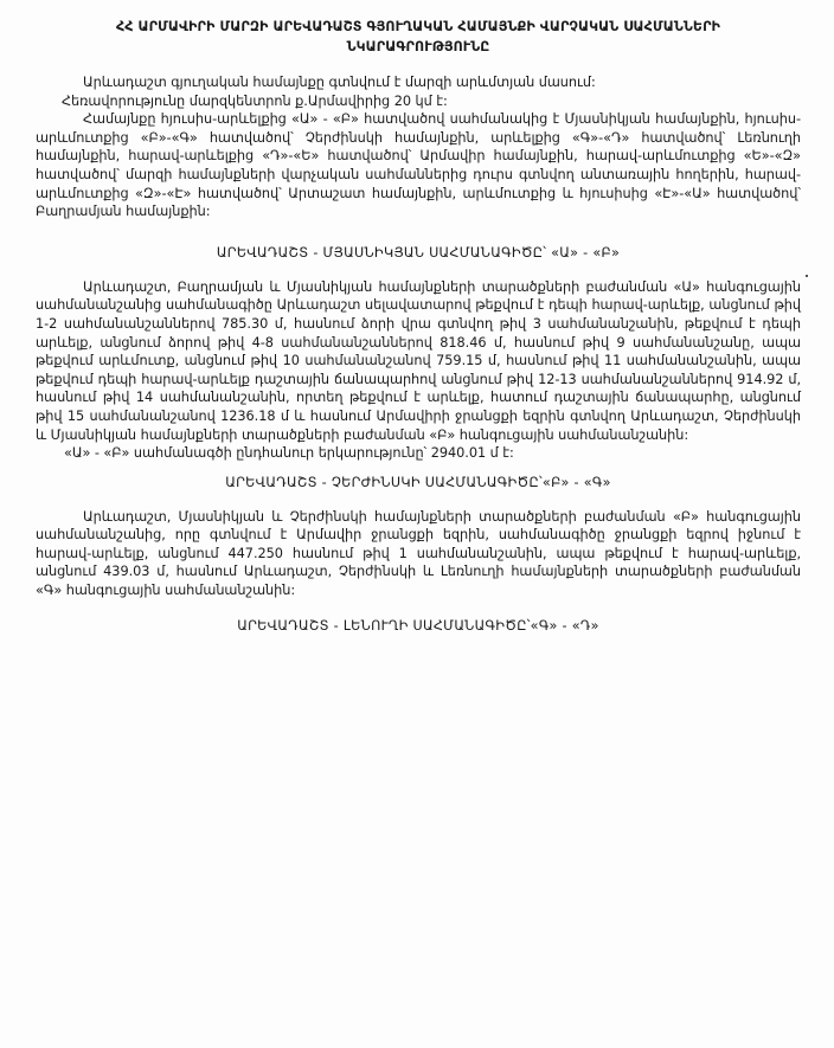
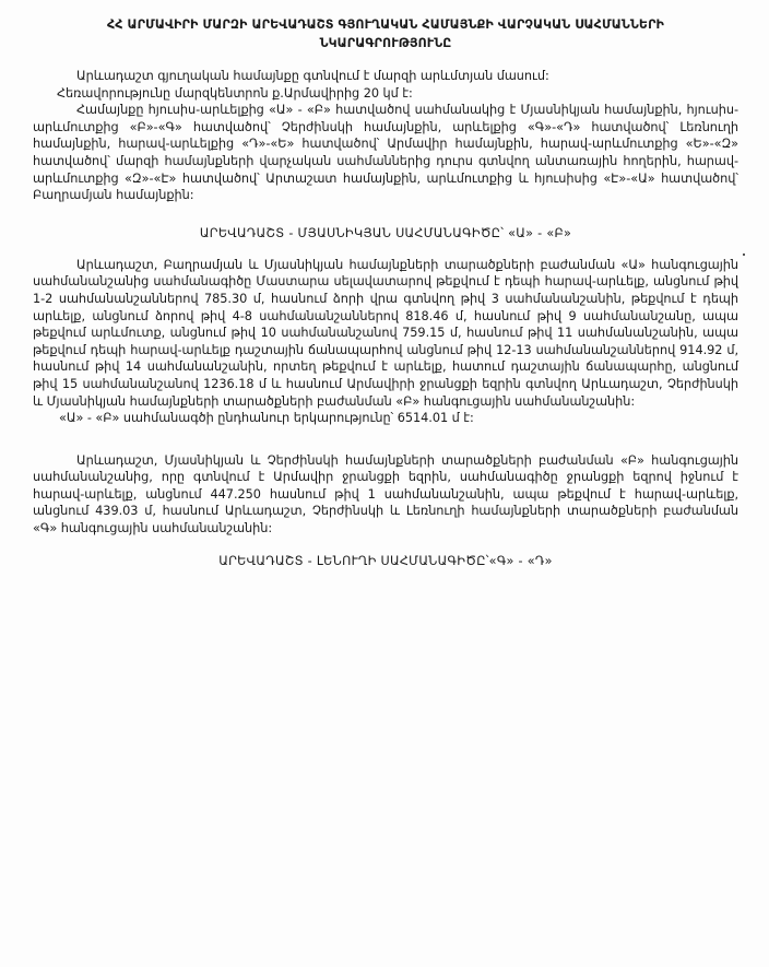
  ՀՀ ԱՐՄԱՎԻՐԻ ՄԱՐԶԻ ԱՐԵՎԱԴԱՇՏ ԳՅՈՒՂԱԿԱՆ ՀԱՄԱՅՆՔԻ ՎԱՐՉԱԿԱՆ ՍԱՀՄԱՆՆԵՐԻ
  ՆԿԱՐԱԳՐՈՒԹՅՈՒՆԸ
  Արևադաշտ գյուղական համայնքը գտնվում է մարզի արևմտյան մասում:
  Հեռավորությունը մարզկենտրոն ք.Արմավիրից 20 կմ է:
  Համայնքը հյուսիս-արևելքից «Ա» - «Բ» հատվածով սահմանակից է Մյասնիկյան համայնքին, հյուսիս-արևմուտքից «Բ»-«Գ» հատվածով՝ Չերժինսկի համայնքին, արևելքից «Գ»-«Դ» հատվածով՝ Լեռնուղի համայնքին, հարավ-արևելքից «Դ»-«Ե» հատվածով՝ Արմավիր համայնքին, հարավ-արևմուտքից «Ե»-«Զ» հատվածով՝ մարզի համայնքների վարչական սահմաններից դուրս գտնվող անտառային հողերին, հարավ-արևմուտքից «Զ»-«Է» հատվածով՝ Արտաշատ համայնքին, արևմուտքից և հյուսիսից «Է»-«Ա» հատվածով՝ Բաղրամյան համայնքին:
  ԱՐԵՎԱԴԱՇՏ - ՄՅԱՍՆԻԿՅԱՆ ՍԱՀՄԱՆԱԳԻԾԸ՝ «Ա» - «Բ»
- Արևադաշտ, Բաղրամյան և Մյասնիկյան համայնքների տարածքների բաժանման «Ա» հանգուցային սահմանանշանից սահմանագիծը Արևադաշտ սելավատարով թեքվում է դեպի հարավ-արևելք, անցնում թիվ 1-2 սահմանանշաններով 785.30 մ, հասնում ձորի վրա գտնվող թիվ 3 սահմանանշանին, թեքվում է դեպի արևելք, անցնում ձորով թիվ 4-8 սահմանանշաններով 818.46 մ, հասնում թիվ 9 սահմանանշանը, ապա թեքվում արևմուտք, անցնում թիվ 10 սահմանանշանով 759.15 մ, հասնում թիվ 11 սահմանանշանին, ապա թեքվում դեպի հարավ-արևելք դաշտային ճանապարհով անցնում թիվ 12-13 սահմանանշաններով 914.92 մ, հասնում թիվ 14 սահմանանշանին, որտեղ թեքվում է արևելք, հատում դաշտային ճանապարհը, անցնում թիվ 15 սահմանանշանով 1236.18 մ և հասնում Արմավիրի ջրանցքի եզրին գտնվող Արևադաշտ, Չերժինսկի և Մյասնիկյան համայնքների տարածքների բաժանման «Բ» հանգուցային սահմանանշանին:
+ Արևադաշտ, Բաղրամյան և Մյասնիկյան համայնքների տարածքների բաժանման «Ա» հանգուցային սահմանանշանից սահմանագիծը Մաստարա սելավատարով թեքվում է դեպի հարավ-արևելք, անցնում թիվ 1-2 սահմանանշաններով 785.30 մ, հասնում ձորի վրա գտնվող թիվ 3 սահմանանշանին, թեքվում է դեպի արևելք, անցնում ձորով թիվ 4-8 սահմանանշաններով 818.46 մ, հասնում թիվ 9 սահմանանշանը, ապա թեքվում արևմուտք, անցնում թիվ 10 սահմանանշանով 759.15 մ, հասնում թիվ 11 սահմանանշանին, ապա թեքվում դեպի հարավ-արևելք դաշտային ճանապարհով անցնում թիվ 12-13 սահմանանշաններով 914.92 մ, հասնում թիվ 14 սահմանանշանին, որտեղ թեքվում է արևելք, հատում դաշտային ճանապարհը, անցնում թիվ 15 սահմանանշանով 1236.18 մ և հասնում Արմավիրի ջրանցքի եզրին գտնվող Արևադաշտ, Չերժինսկի և Մյասնիկյան համայնքների տարածքների բաժանման «Բ» հանգուցային սահմանանշանին:
- «Ա» - «Բ» սահմանագծի ընդհանուր երկարությունը՝ 2940.01 մ է:
+ «Ա» - «Բ» սահմանագծի ընդհանուր երկարությունը՝ 6514.01 մ է:
- ԱՐԵՎԱԴԱՇՏ - ՉԵՐԺԻՆՍԿԻ ՍԱՀՄԱՆԱԳԻԾԸ՝«Բ» - «Գ»
  Արևադաշտ, Մյասնիկյան և Չերժինսկի համայնքների տարածքների բաժանման «Բ» հանգուցային սահմանանշանից, որը գտնվում է Արմավիր ջրանցքի եզրին, սահմանագիծը ջրանցքի եզրով իջնում է հարավ-արևելք, անցնում 447.250 հասնում թիվ 1 սահմանանշանին, ապա թեքվում է հարավ-արևելք, անցնում 439.03 մ, հասնում Արևադաշտ, Չերժինսկի և Լեռնուղի համայնքների տարածքների բաժանման «Գ» հանգուցային սահմանանշանին:
  ԱՐԵՎԱԴԱՇՏ - ԼԵՆՈՒՂԻ ՍԱՀՄԱՆԱԳԻԾԸ՝«Գ» - «Դ»
